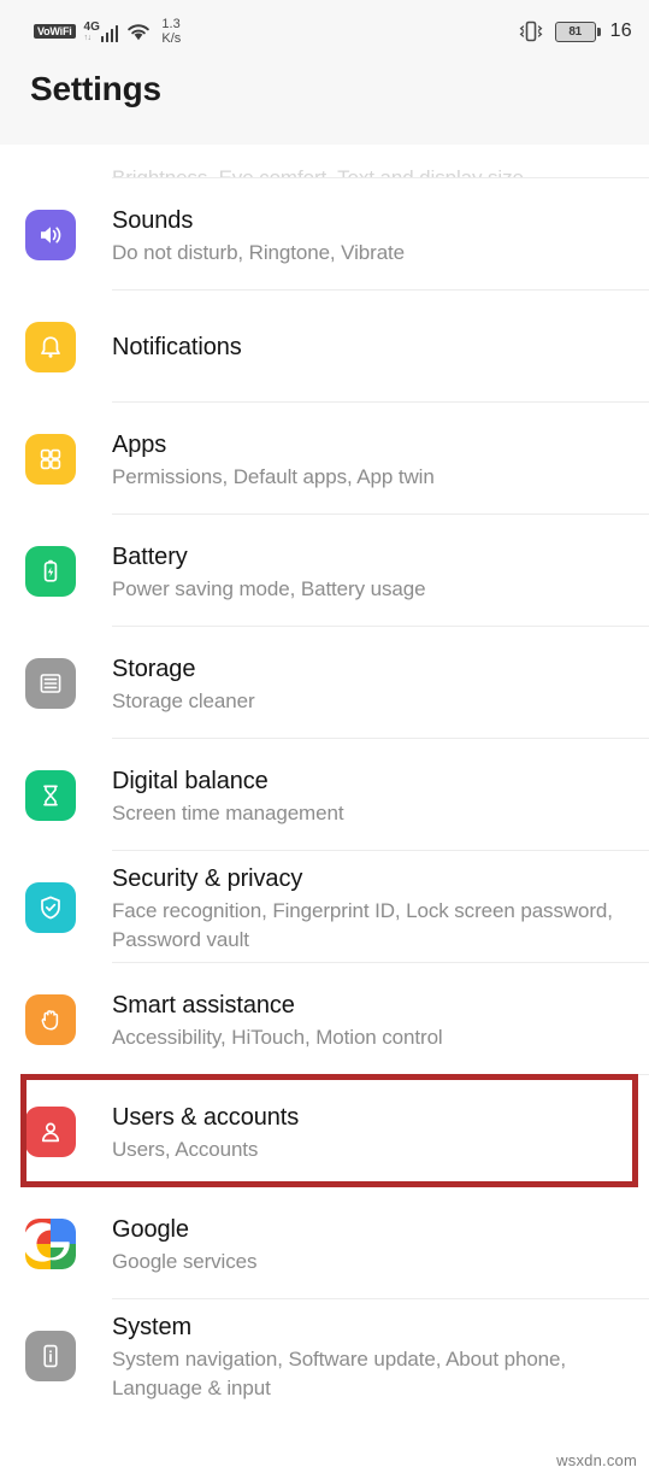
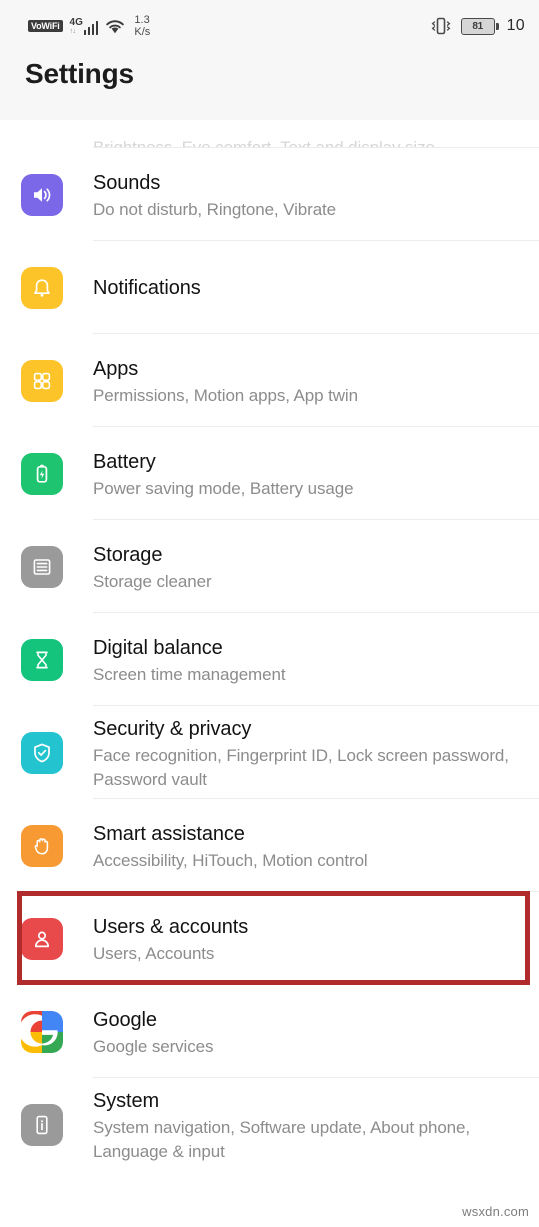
  VoWiFi
  4G
  1.3
  K/s
  81
- 16
+ 10
  Settings
  Sounds
  Do not disturb, Ringtone, Vibrate
  Notifications
  Apps
- Permissions, Default apps, App twin
+ Permissions, Motion apps, App twin
  Battery
  Power saving mode, Battery usage
  Storage
  Storage cleaner
  Digital balance
  Screen time management
  Security & privacy
  Face recognition, Fingerprint ID, Lock screen password, Password vault
  Smart assistance
  Accessibility, HiTouch, Motion control
  Users & accounts
  Users, Accounts
  Google
  Google services
  System
  System navigation, Software update, About phone, Language & input
  wsxdn.com
